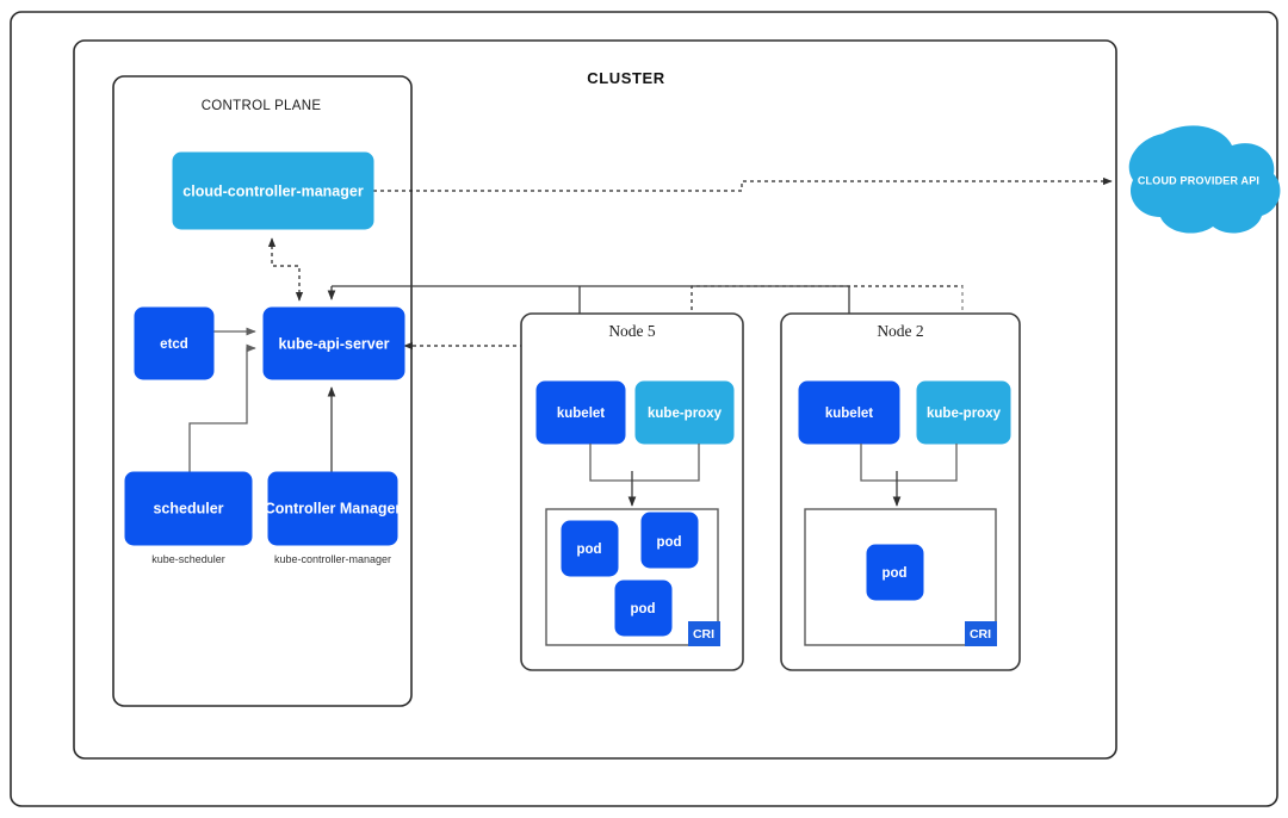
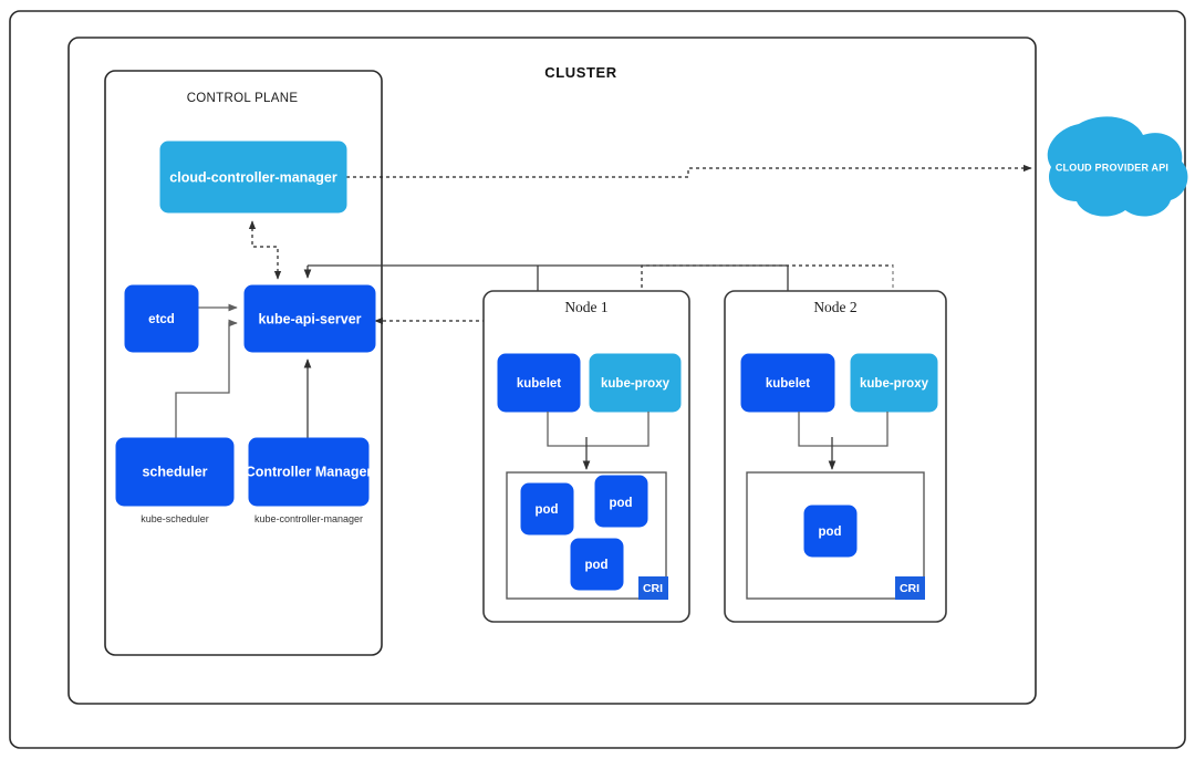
  CLUSTER
  CONTROL PLANE
  CLOUD PROVIDER API
  cloud-controller-manager
  etcd
  kube-api-server
  scheduler
  kube-scheduler
  Controller Manager
  kube-controller-manager
- Node 5
+ Node 1
  kubelet
  kube-proxy
  pod
  pod
  pod
  CRI
  Node 2
  kubelet
  kube-proxy
  pod
  CRI
